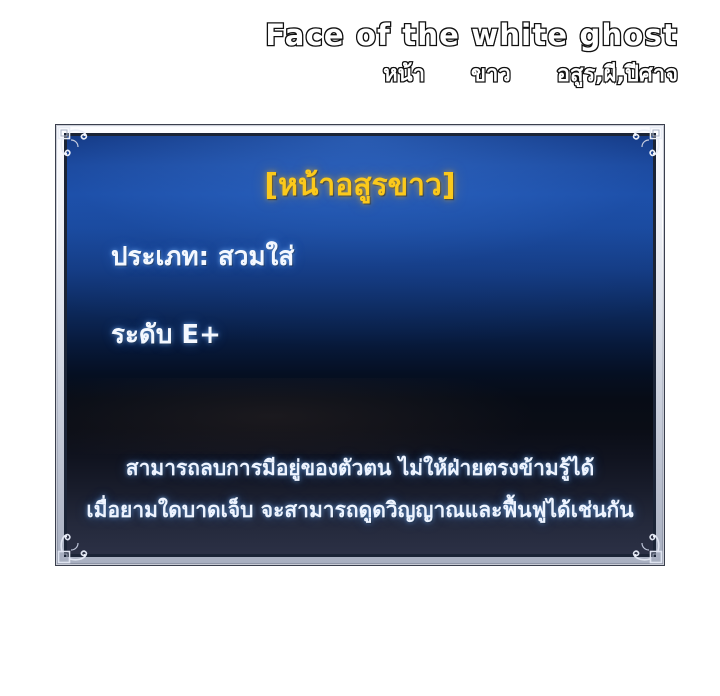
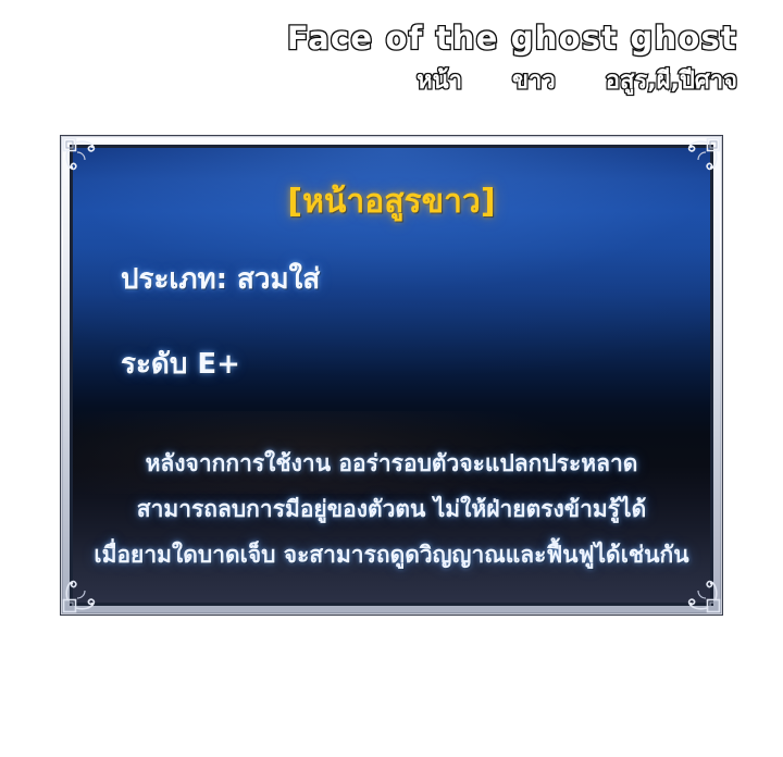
- Face of the white ghost
+ Face of the ghost ghost
  หน้า
  ขาว
  อสูร,ผี,ปีศาจ
  [หน้าอสูรขาว]
  ประเภท: สวมใส่
  ระดับ E+
+ หลังจากการใช้งาน ออร่ารอบตัวจะแปลกประหลาด
  สามารถลบการมีอยู่ของตัวตน ไม่ให้ฝ่ายตรงข้ามรู้ได้
  เมื่อยามใดบาดเจ็บ จะสามารถดูดวิญญาณและฟื้นฟูได้เช่นกัน
